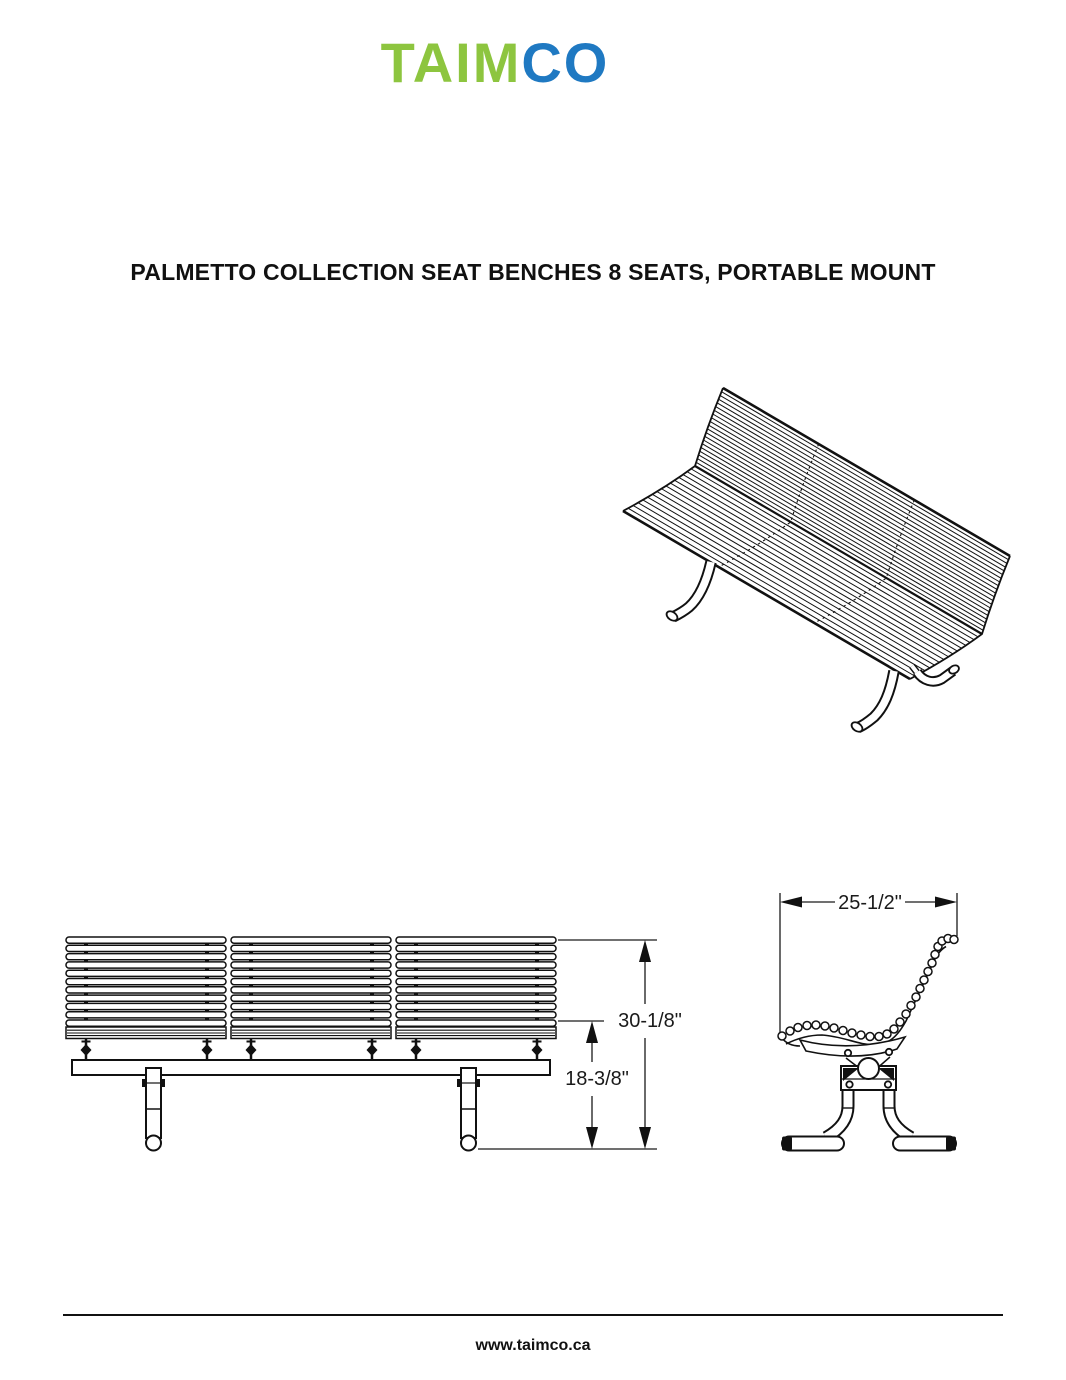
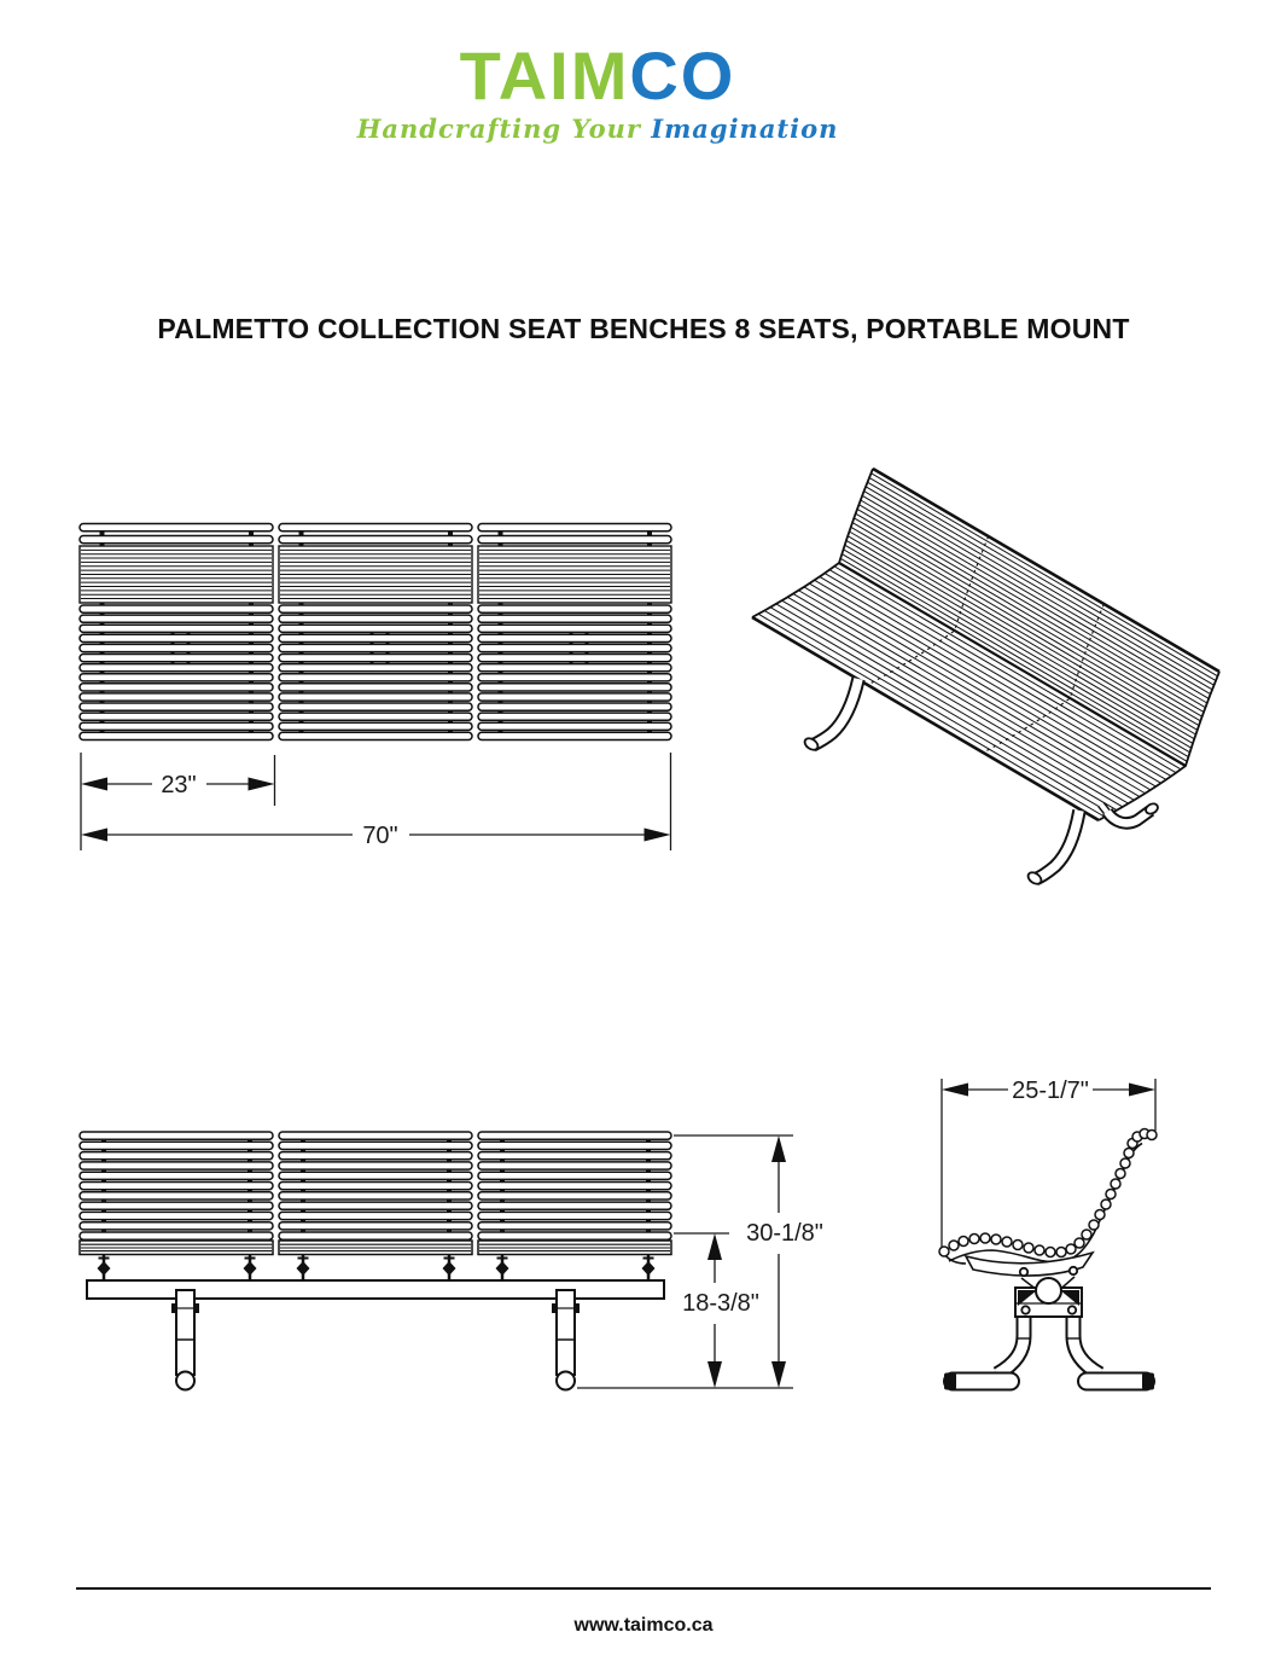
  TAIMCO
+ Handcrafting Your Imagination
  PALMETTO COLLECTION SEAT BENCHES 8 SEATS, PORTABLE MOUNT
+ 23"
+ 70"
  30-1/8"
  18-3/8"
- 25-1/2"
+ 25-1/7"
  www.taimco.ca
